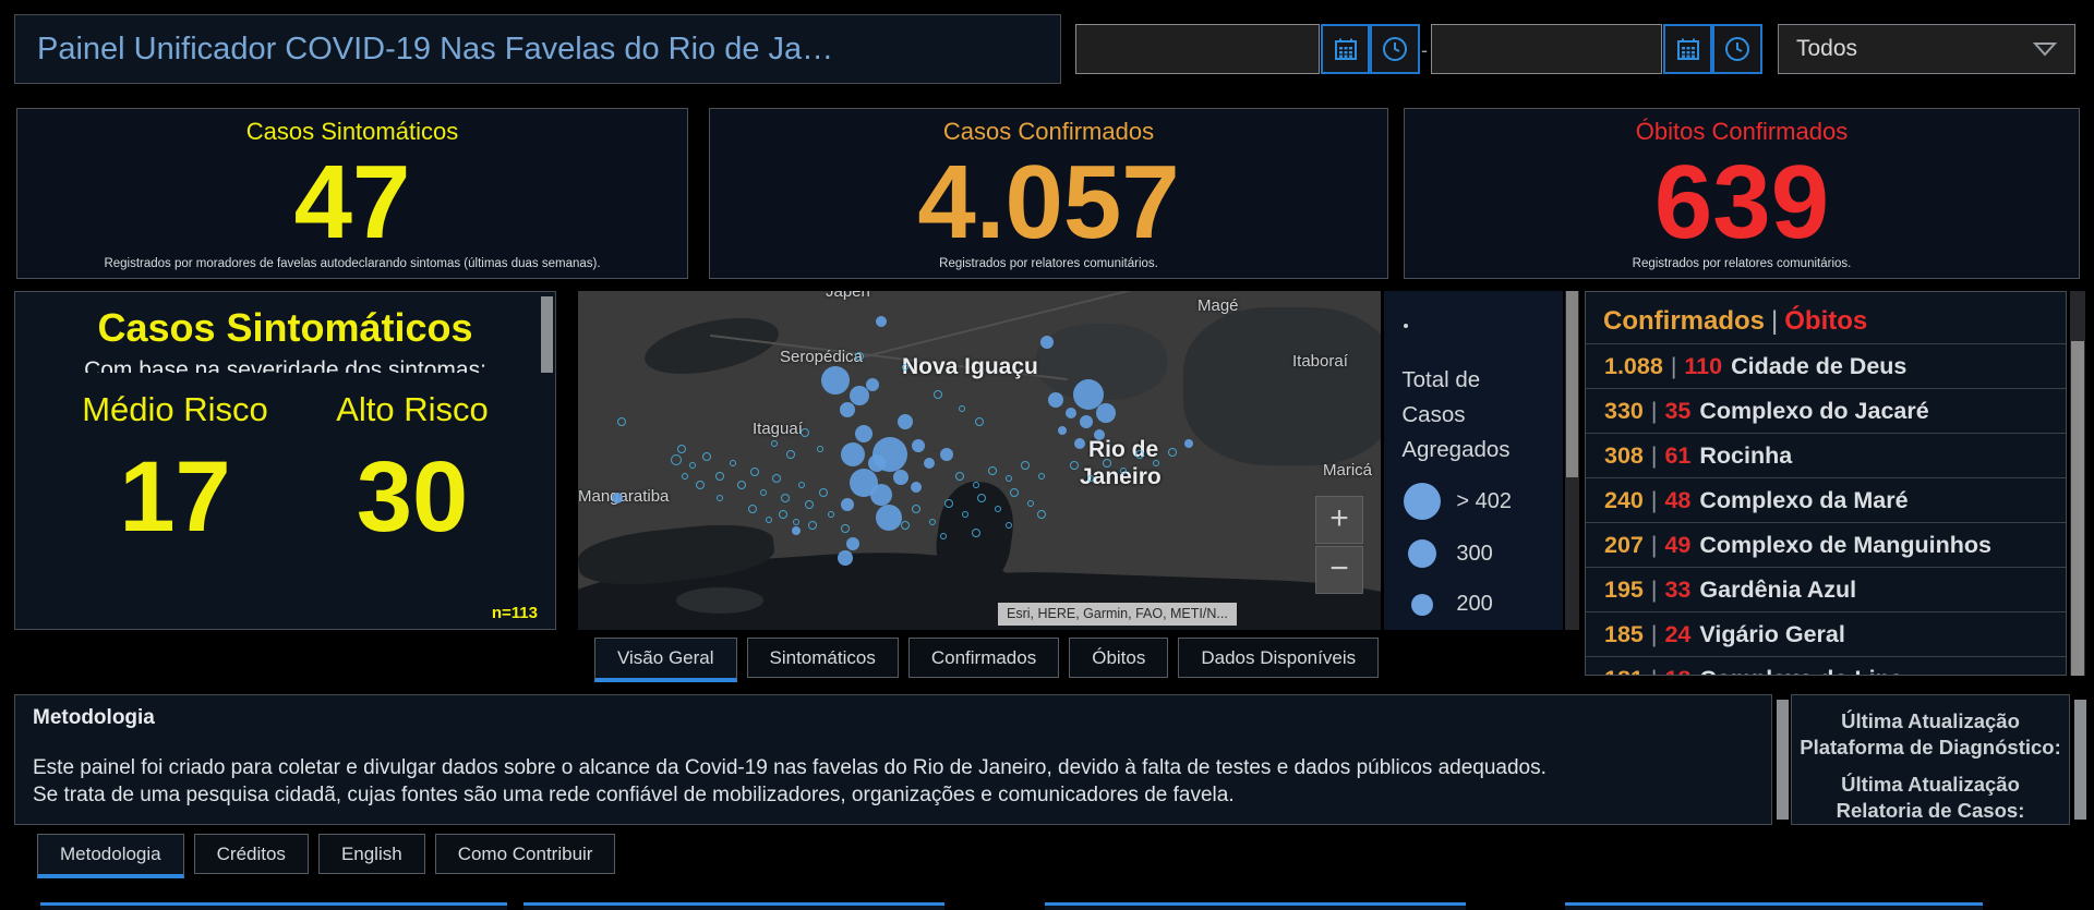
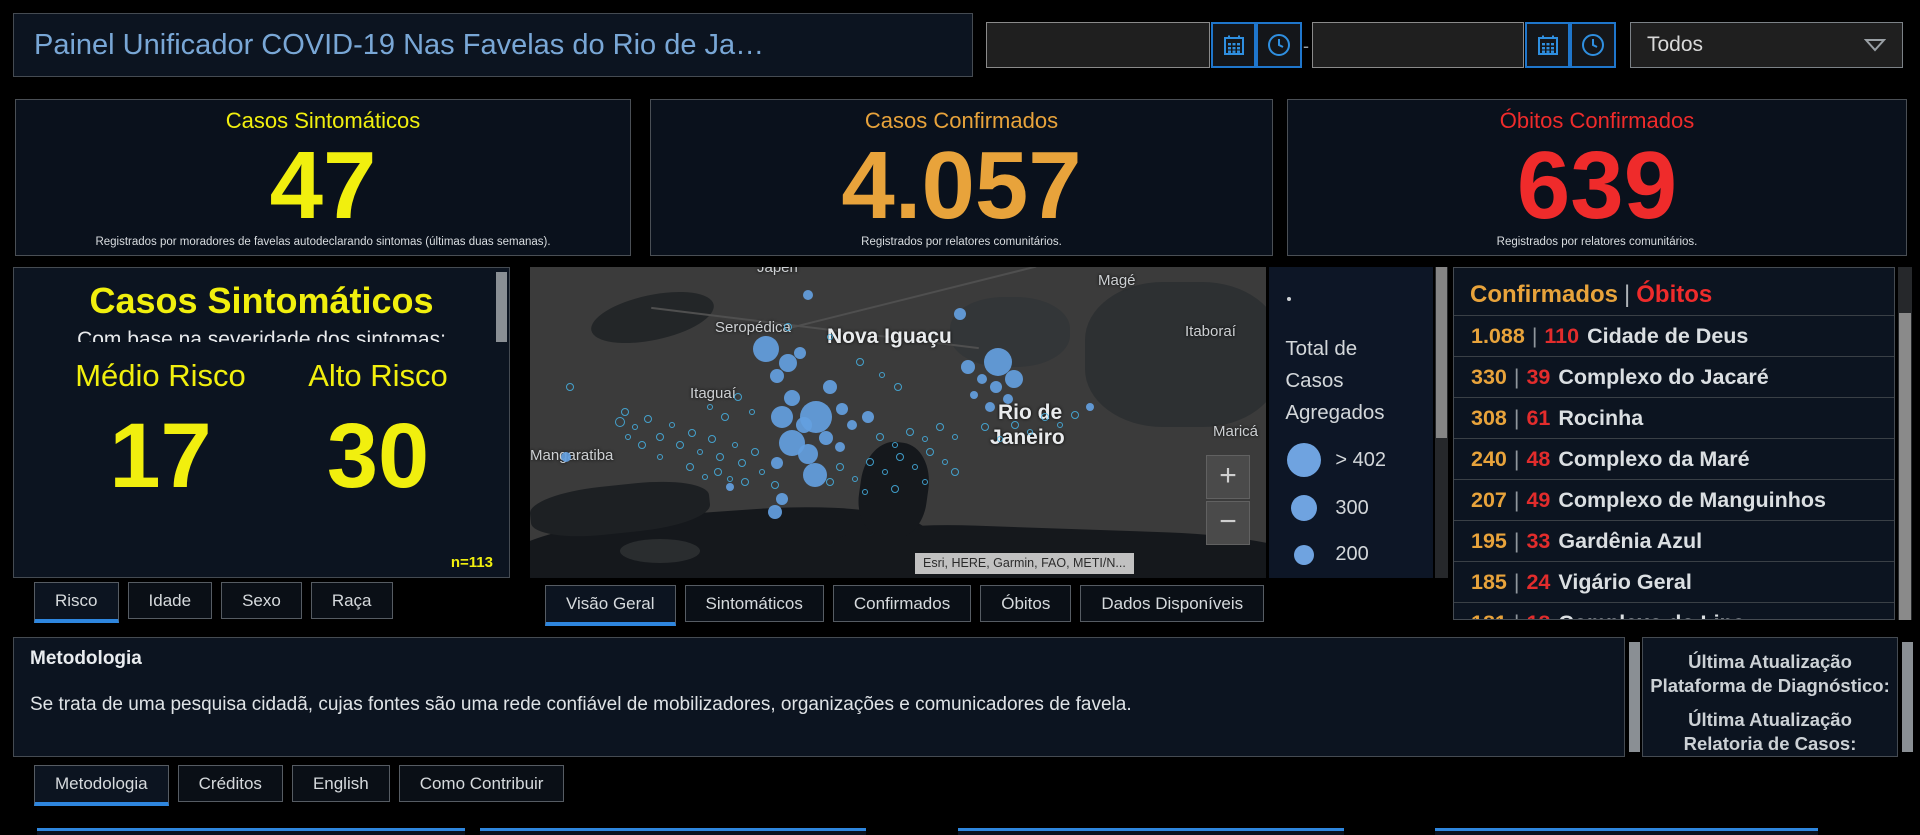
  Painel Unificador COVID-19 Nas Favelas do Rio de Ja…
  -
  Todos
  Casos Sintomáticos
  47
  Registrados por moradores de favelas autodeclarando sintomas (últimas duas semanas).
  Casos Confirmados
  4.057
  Registrados por relatores comunitários.
  Óbitos Confirmados
  639
  Registrados por relatores comunitários.
  Casos Sintomáticos
  Com base na severidade dos sintomas:
  Médio Risco
  17
  Alto Risco
  30
  n=113
+ Risco
+ Idade
+ Sexo
+ Raça
  Japeri
  Seropédica
  Nova Iguaçu
  Itaguaí
  Manaratiba
  Magé
  Itaboraí
  Maricá
  Rio de
  Janeiro
  +
  −
  Esri, HERE, Garmin, FAO, METI/N...
  Total de
  Casos
  Agregados
  > 402
  300
  200
  Visão Geral
  Sintomáticos
  Confirmados
  Óbitos
  Dados Disponíveis
  Confirmados | Óbitos
  1.088
  |
  110
  Cidade de Deus
  330
  |
- 35
+ 39
  Complexo do Jacaré
  308
  |
  61
  Rocinha
  240
  |
  48
  Complexo da Maré
  207
  |
  49
  Complexo de Manguinhos
  195
  |
  33
  Gardênia Azul
  185
  |
  24
  Vigário Geral
  Metodologia
- Este painel foi criado para coletar e divulgar dados sobre o alcance da Covid-19 nas favelas do Rio de Janeiro, devido à falta de testes e dados públicos adequados.
  Se trata de uma pesquisa cidadã, cujas fontes são uma rede confiável de mobilizadores, organizações e comunicadores de favela.
  Última Atualização
  Plataforma de Diagnóstico:
  Última Atualização
  Relatoria de Casos:
  Metodologia
  Créditos
  English
  Como Contribuir
